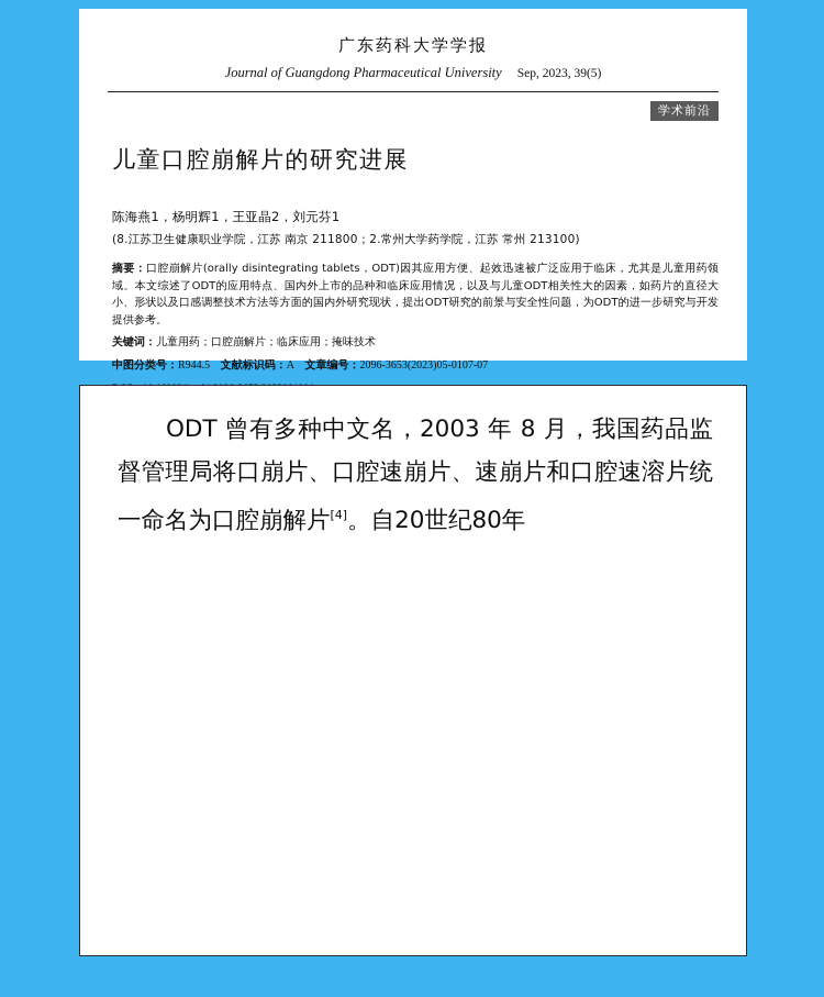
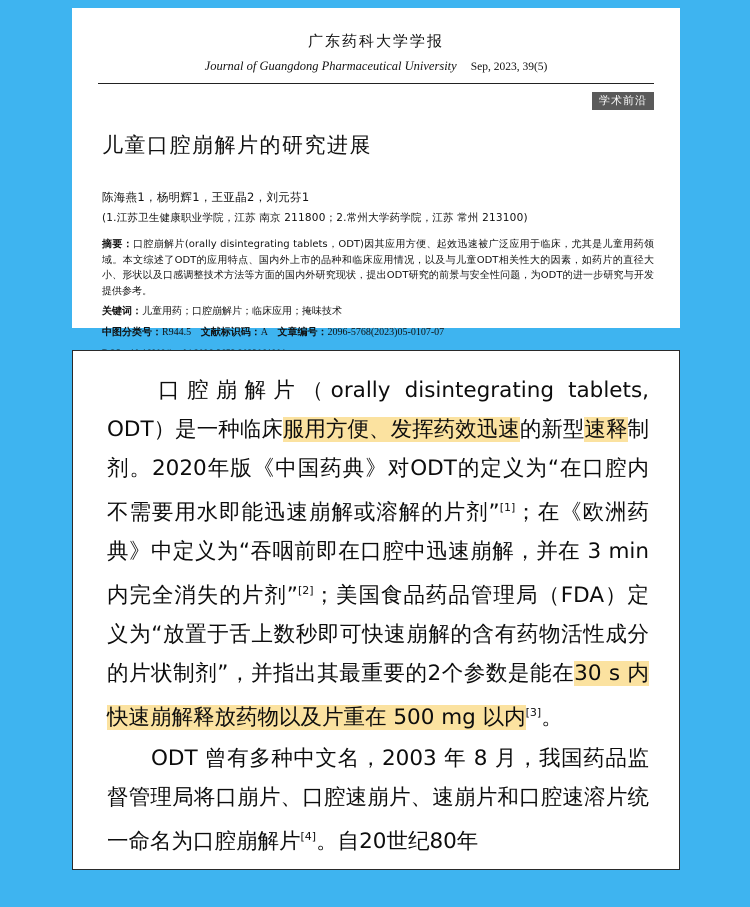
  广东药科大学学报
  Journal of Guangdong Pharmaceutical University
  Sep, 2023, 39(5)
  学术前沿
  儿童口腔崩解片的研究进展
  陈海燕1，杨明辉1，王亚晶2，刘元芬1
- (8.江苏卫生健康职业学院，江苏 南京 211800；2.常州大学药学院，江苏 常州 213100)
+ (1.江苏卫生健康职业学院，江苏 南京 211800；2.常州大学药学院，江苏 常州 213100)
  摘要：口腔崩解片(orally disintegrating tablets，ODT)因其应用方便、起效迅速被广泛应用于临床，尤其是儿童用药领域。本文综述了ODT的应用特点、国内外上市的品种和临床应用情况，以及与儿童ODT相关性大的因素，如药片的直径大小、形状以及口感调整技术方法等方面的国内外研究现状，提出ODT研究的前景与安全性问题，为ODT的进一步研究与开发提供参考。
  关键词：儿童用药；口腔崩解片；临床应用；掩味技术
- 中图分类号：R944.5 文献标识码：A 文章编号：2096-3653(2023)05-0107-07
+ 中图分类号：R944.5 文献标识码：A 文章编号：2096-5768(2023)05-0107-07
+ 口腔崩解片（orally disintegrating tablets, ODT）是一种临床服用方便、发挥药效迅速的新型速释制剂。2020年版《中国药典》对ODT的定义为“在口腔内不需要用水即能迅速崩解或溶解的片剂”[1]；在《欧洲药典》中定义为“吞咽前即在口腔中迅速崩解，并在 3 min 内完全消失的片剂”[2]；美国食品药品管理局（FDA）定义为“放置于舌上数秒即可快速崩解的含有药物活性成分的片状制剂”，并指出其最重要的2个参数是能在30 s 内快速崩解释放药物以及片重在 500 mg 以内[3]。
  ODT 曾有多种中文名，2003 年 8 月，我国药品监督管理局将口崩片、口腔速崩片、速崩片和口腔速溶片统一命名为口腔崩解片[4]。自20世纪80年
